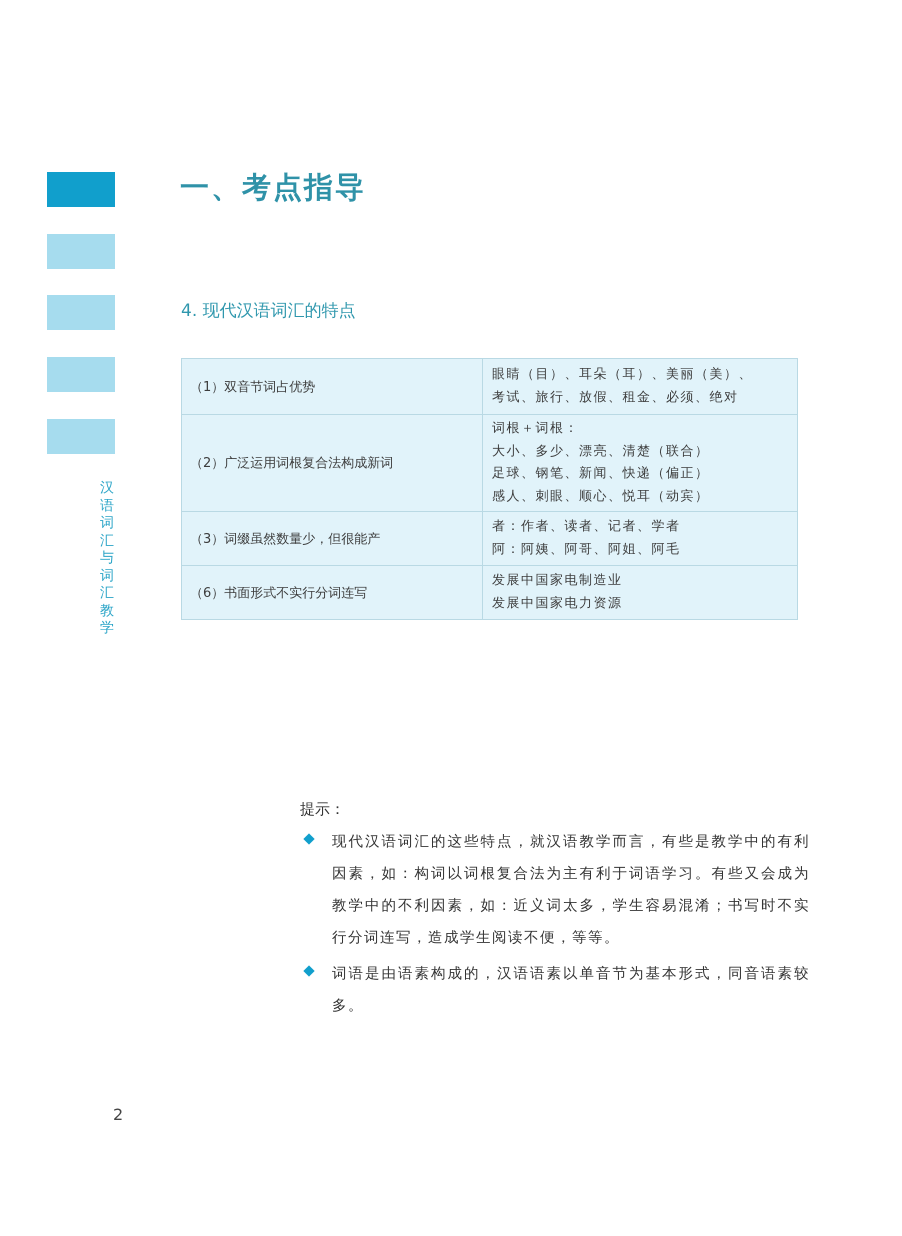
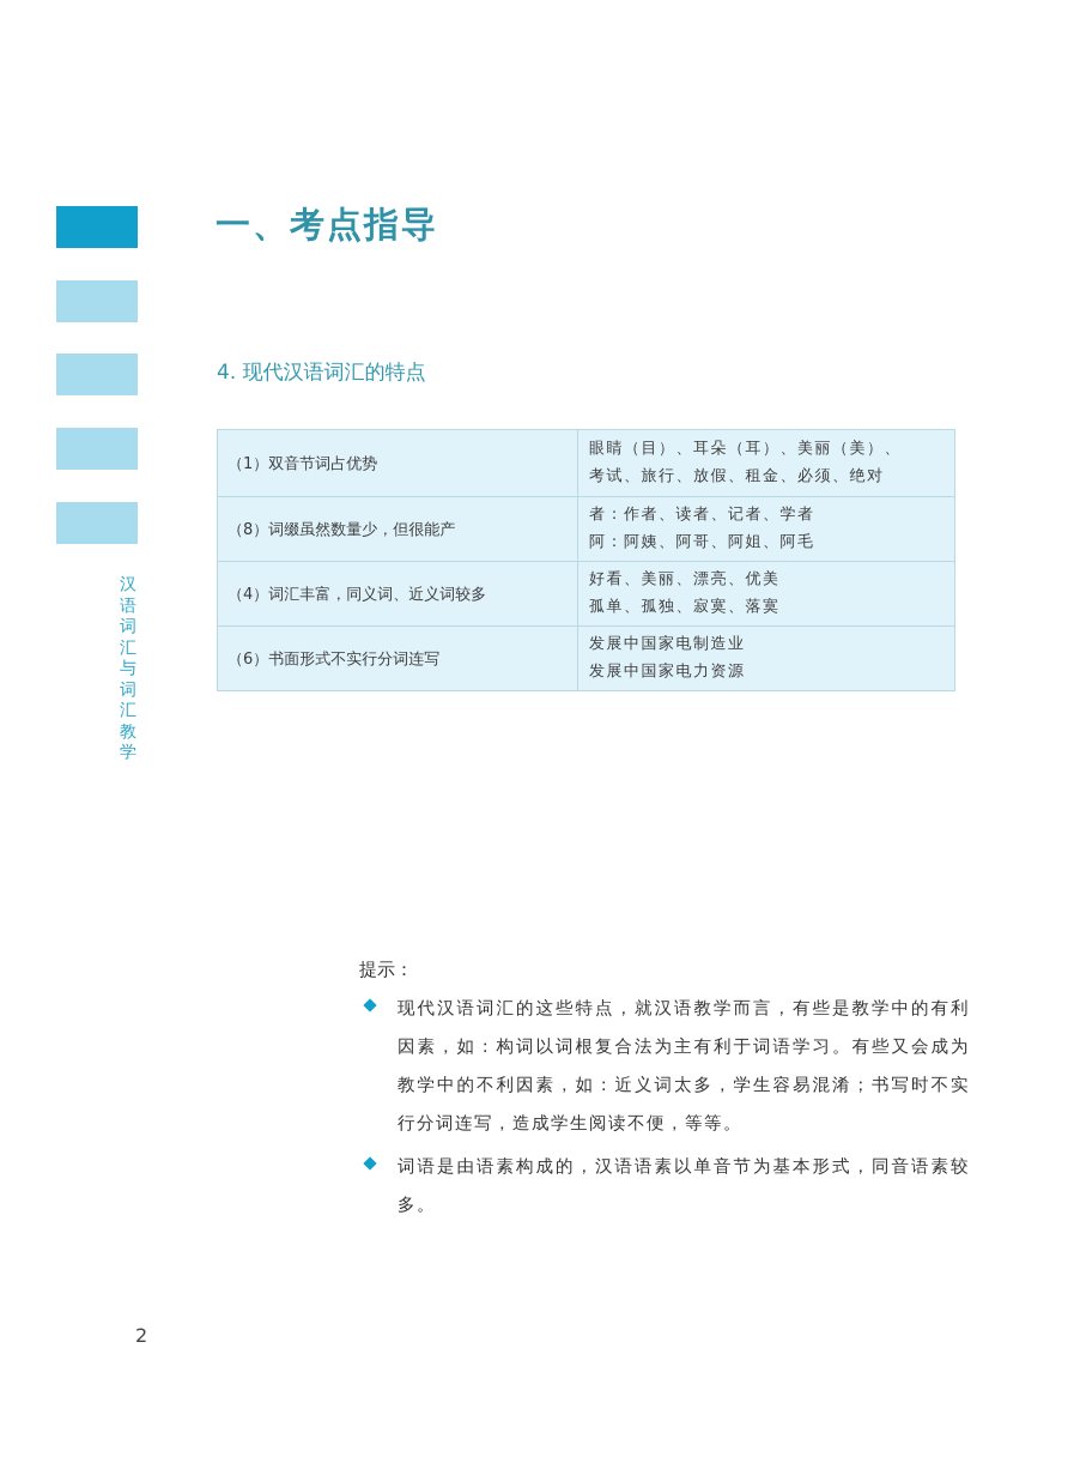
  汉语词汇与词汇教学
  一、考点指导
  4. 现代汉语词汇的特点
  （1）双音节词占优势	眼睛（目）、耳朵（耳）、美丽（美）、 考试、旅行、放假、租金、必须、绝对
- （2）广泛运用词根复合法构成新词	词根＋词根： 大小、多少、漂亮、清楚（联合） 足球、钢笔、新闻、快递（偏正） 感人、刺眼、顺心、悦耳（动宾）
- （3）词缀虽然数量少，但很能产	者：作者、读者、记者、学者 阿：阿姨、阿哥、阿姐、阿毛
+ （8）词缀虽然数量少，但很能产	者：作者、读者、记者、学者 阿：阿姨、阿哥、阿姐、阿毛
+ （4）词汇丰富，同义词、近义词较多	好看、美丽、漂亮、优美 孤单、孤独、寂寞、落寞
  （6）书面形式不实行分词连写	发展中国家电制造业 发展中国家电力资源
  提示：
  现代汉语词汇的这些特点，就汉语教学而言，有些是教学中的有利因素，如：构词以词根复合法为主有利于词语学习。有些又会成为教学中的不利因素，如：近义词太多，学生容易混淆；书写时不实行分词连写，造成学生阅读不便，等等。
  词语是由语素构成的，汉语语素以单音节为基本形式，同音语素较多。
  2
